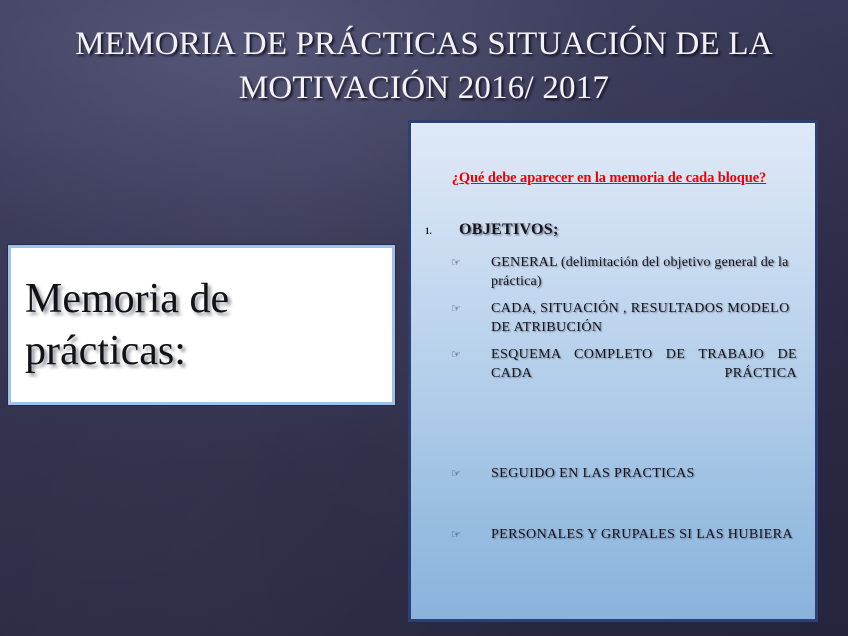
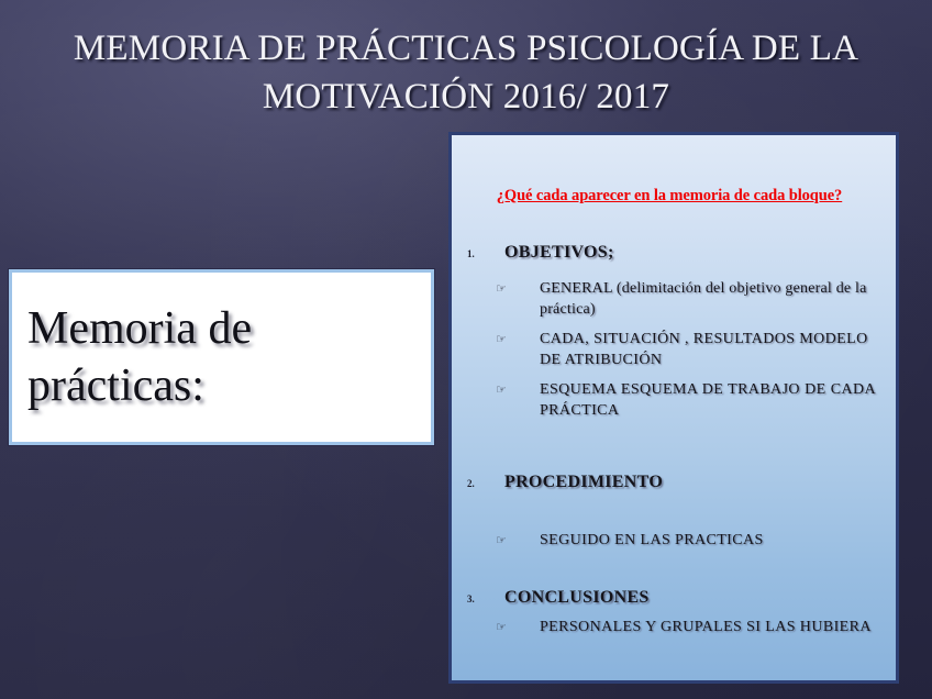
- MEMORIA DE PRÁCTICAS SITUACIÓN DE LA
+ MEMORIA DE PRÁCTICAS PSICOLOGÍA DE LA
  MOTIVACIÓN 2016/ 2017
  Memoria de prácticas:
- ¿Qué debe aparecer en la memoria de cada bloque?
+ ¿Qué cada aparecer en la memoria de cada bloque?
  1.
  OBJETIVOS;
  ☞
  GENERAL (delimitación del objetivo general de la práctica)
  ☞
  CADA, SITUACIÓN , RESULTADOS MODELO DE ATRIBUCIÓN
  ☞
- ESQUEMA COMPLETO DE TRABAJO DE CADA PRÁCTICA
+ ESQUEMA ESQUEMA DE TRABAJO DE CADA PRÁCTICA
+ 2.
+ PROCEDIMIENTO
  ☞
  SEGUIDO EN LAS PRACTICAS
+ 3.
+ CONCLUSIONES
  ☞
  PERSONALES Y GRUPALES SI LAS HUBIERA
